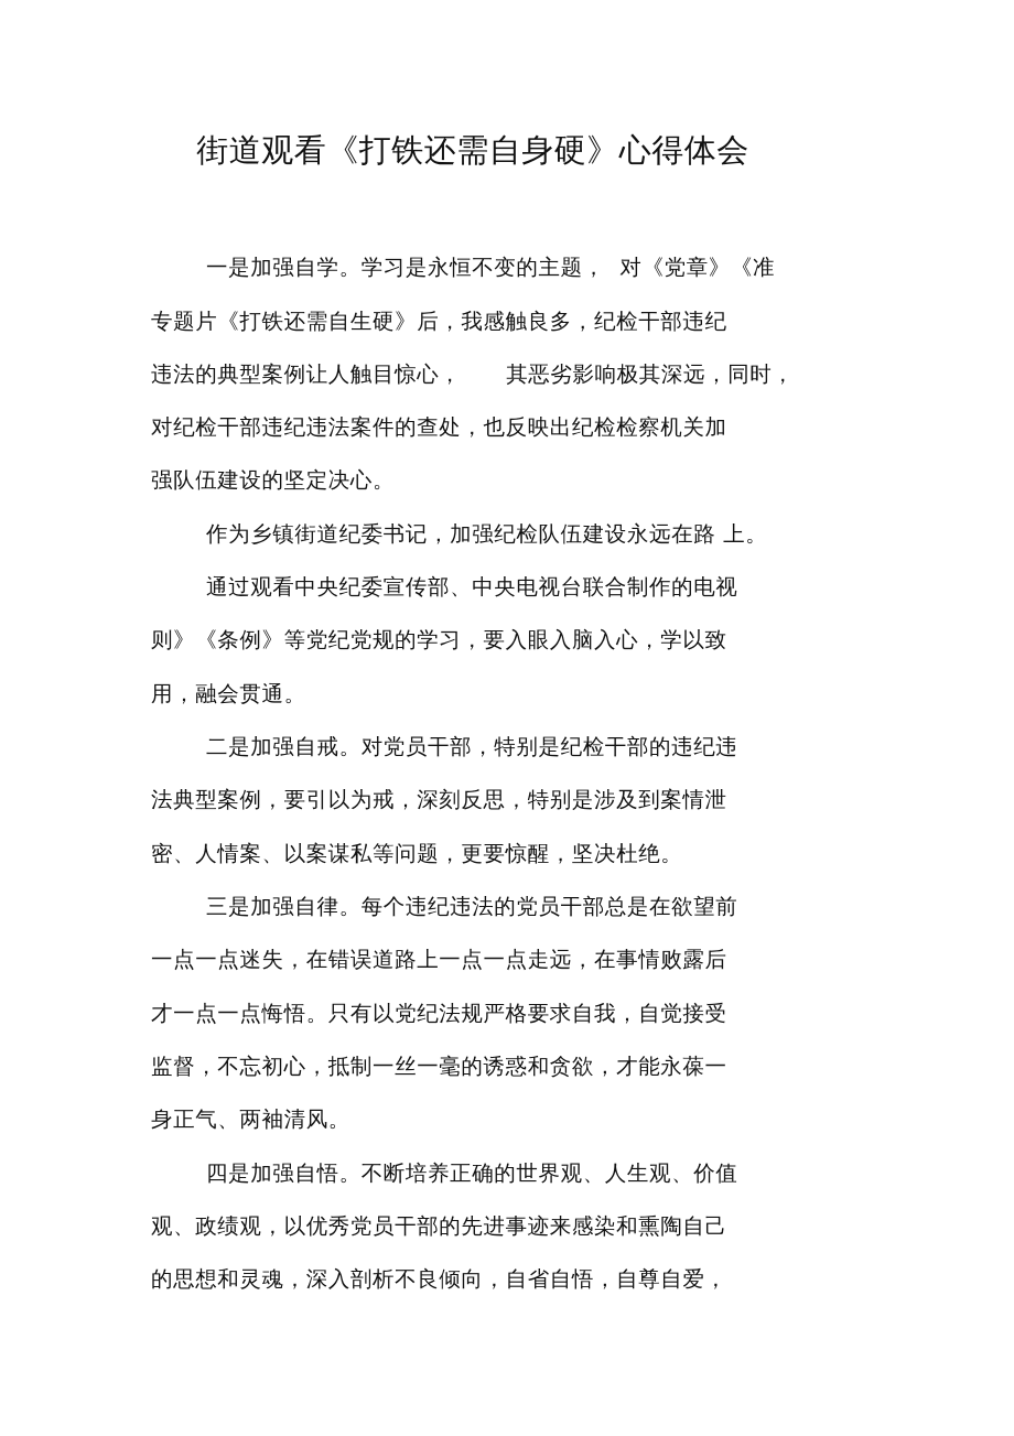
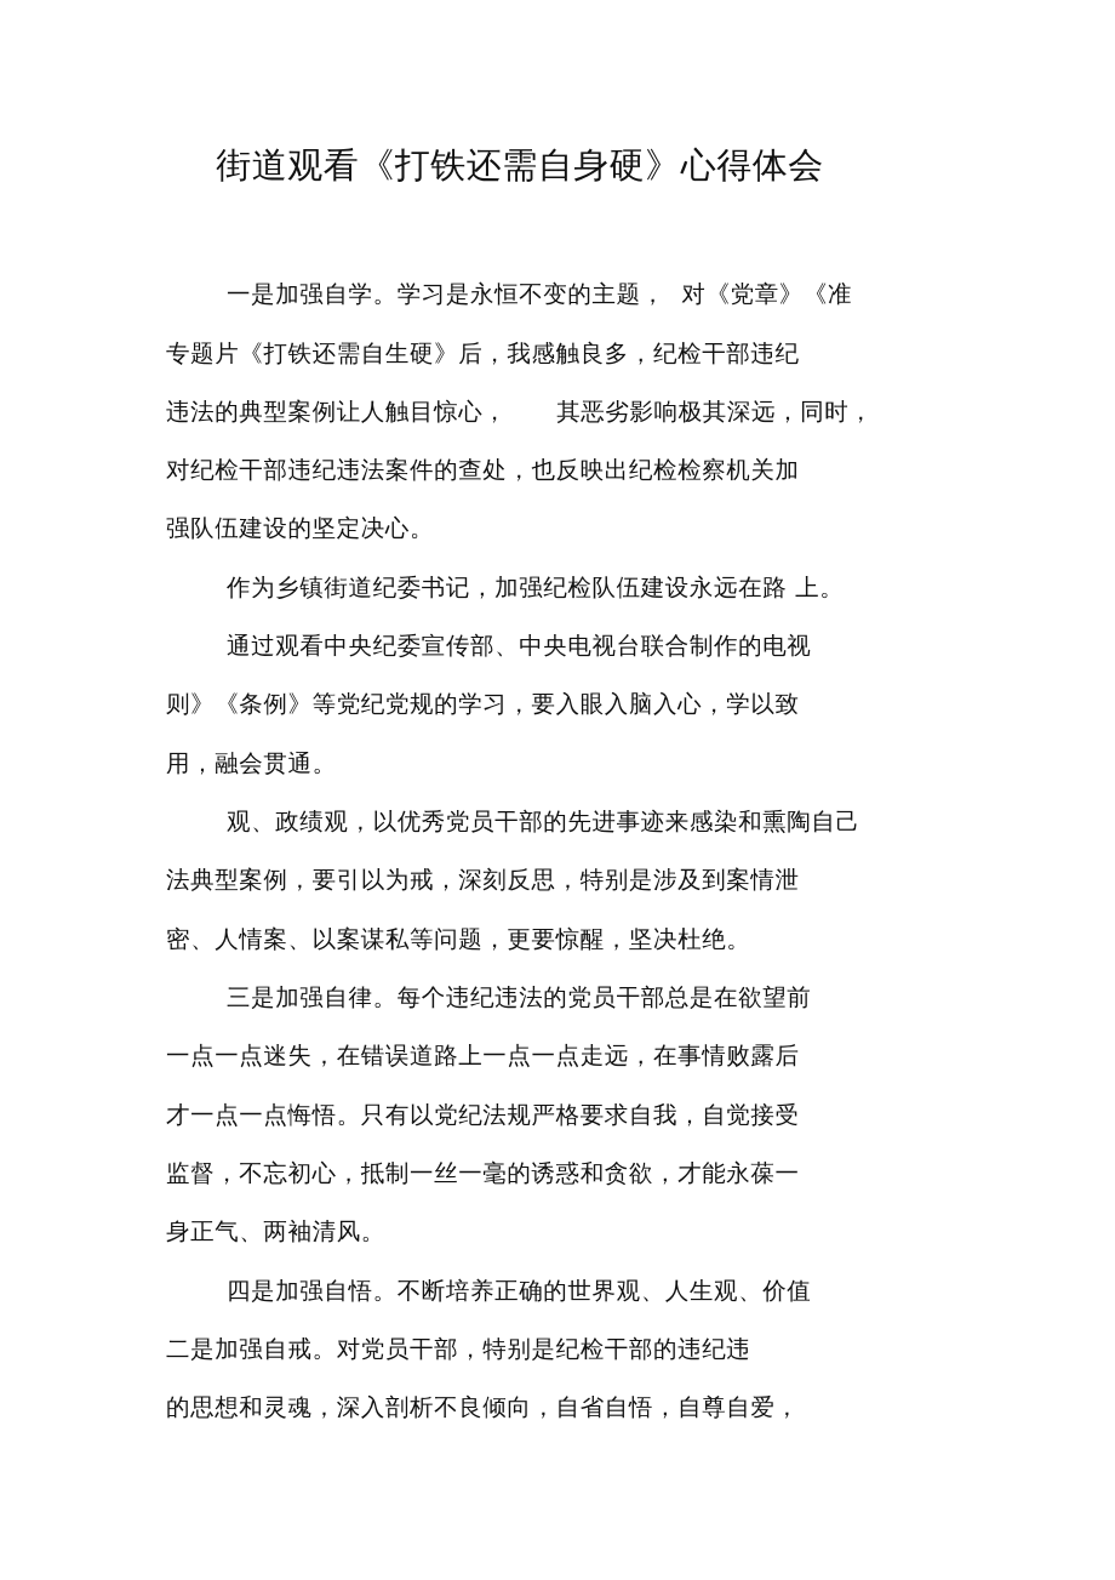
  街道观看《打铁还需自身硬》心得体会
  一是加强自学。学习是永恒不变的主题， 对《党章》《准
  专题片《打铁还需自生硬》后，我感触良多，纪检干部违纪
  违法的典型案例让人触目惊心， 其恶劣影响极其深远，同时，
  对纪检干部违纪违法案件的查处，也反映出纪检检察机关加
  强队伍建设的坚定决心。
  作为乡镇街道纪委书记，加强纪检队伍建设永远在路 上。
  通过观看中央纪委宣传部、中央电视台联合制作的电视
  则》《条例》等党纪党规的学习，要入眼入脑入心，学以致
  用，融会贯通。
- 二是加强自戒。对党员干部，特别是纪检干部的违纪违
+ 观、政绩观，以优秀党员干部的先进事迹来感染和熏陶自己
  法典型案例，要引以为戒，深刻反思，特别是涉及到案情泄
  密、人情案、以案谋私等问题，更要惊醒，坚决杜绝。
  三是加强自律。每个违纪违法的党员干部总是在欲望前
  一点一点迷失，在错误道路上一点一点走远，在事情败露后
  才一点一点悔悟。只有以党纪法规严格要求自我，自觉接受
  监督，不忘初心，抵制一丝一毫的诱惑和贪欲，才能永葆一
  身正气、两袖清风。
  四是加强自悟。不断培养正确的世界观、人生观、价值
- 观、政绩观，以优秀党员干部的先进事迹来感染和熏陶自己
+ 二是加强自戒。对党员干部，特别是纪检干部的违纪违
  的思想和灵魂，深入剖析不良倾向，自省自悟，自尊自爱，
